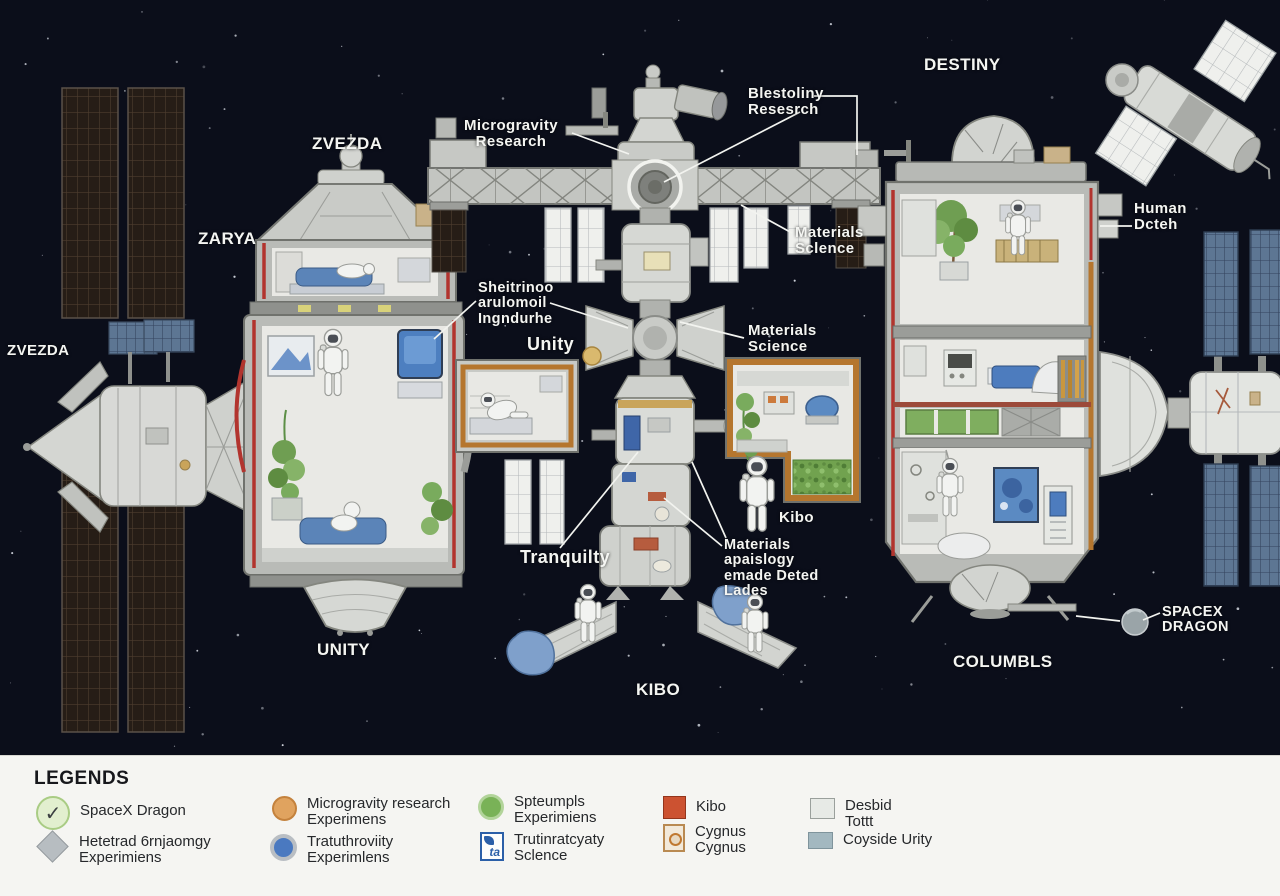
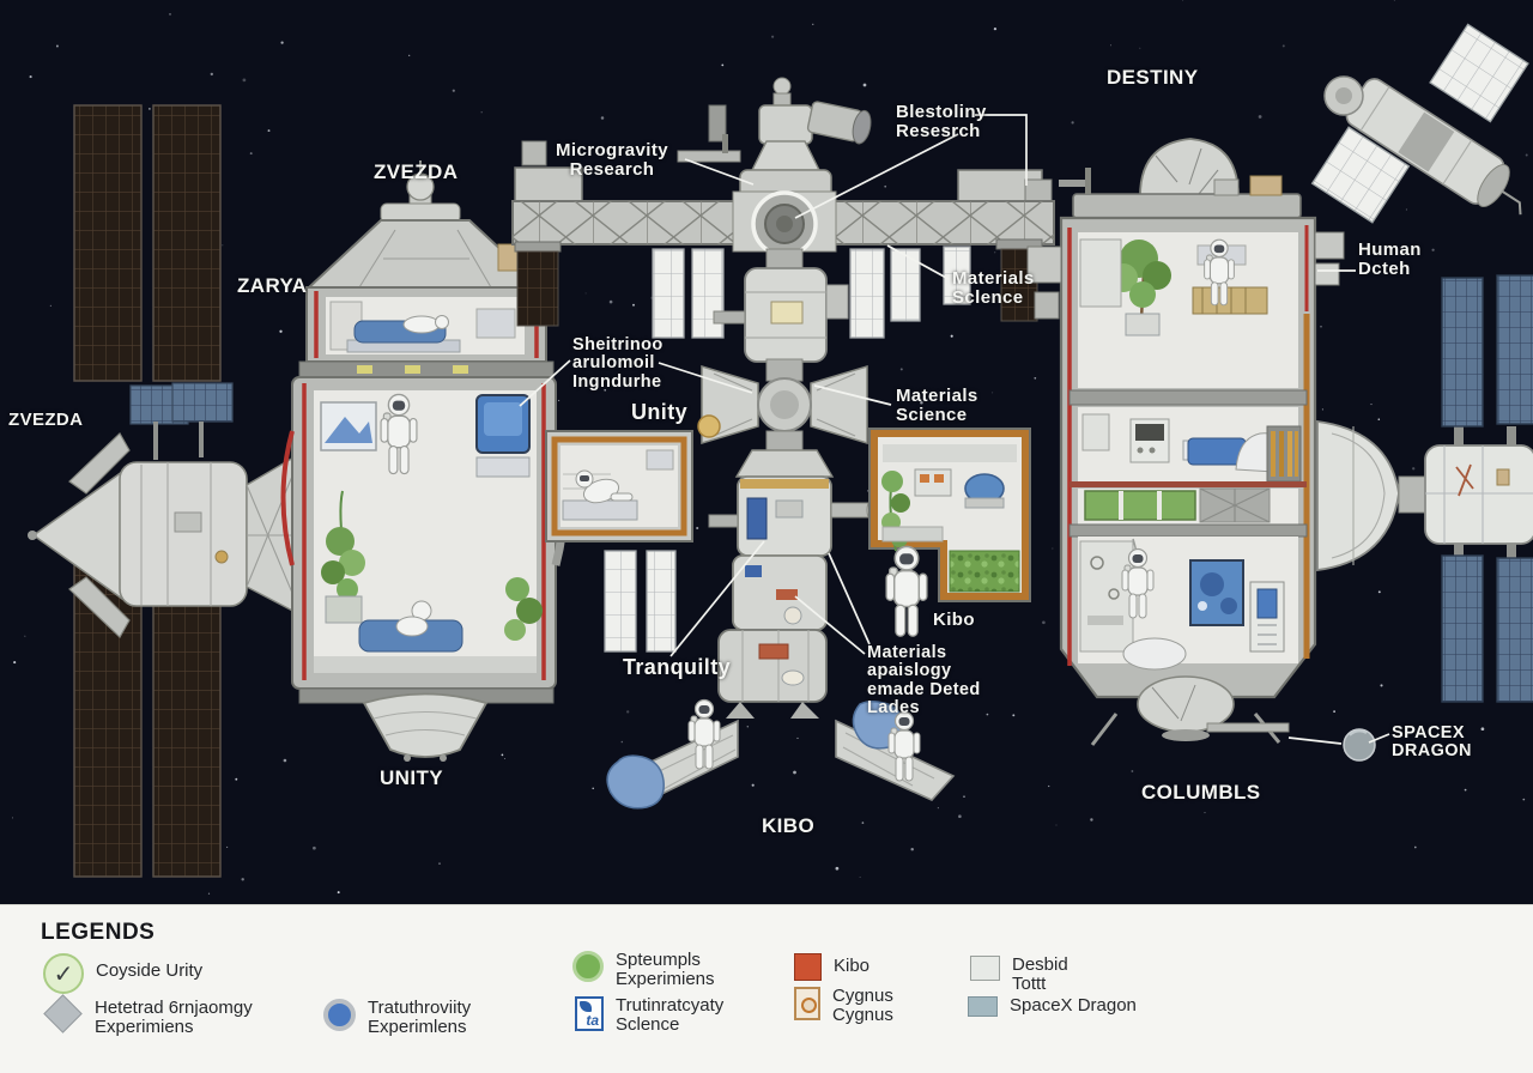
  ZVEZDA
  ZVEZDA
  ZARYA
  DESTINY
  Microgravity
  Research
  Blestoliny
  Resesrch
  Materials
  Sclence
  Sheitrinoo
  arulomoil
  Ingndurhe
  Unity
  Materials
  Science
  Tranquilty
  Kibo
  Materials
  apaislogy
  emade Deted
  Lades
  KIBO
  UNITY
  Human
  Dcteh
  SPACEX
  DRAGON
  COLUMBLS
  LEGENDS
  ✓
- SpaceX Dragon
+ Coyside Urity
  Hetetrad 6rnjaomgy
  Experimiens
- Microgravity research
- Experimens
  Tratuthroviity
  Experimlens
  Spteumpls
  Experimiens
  ta
  Trutinratcyaty
  Sclence
  Kibo
  Cygnus
  Cygnus
  Desbid
  Tottt
- Coyside Urity
+ SpaceX Dragon
